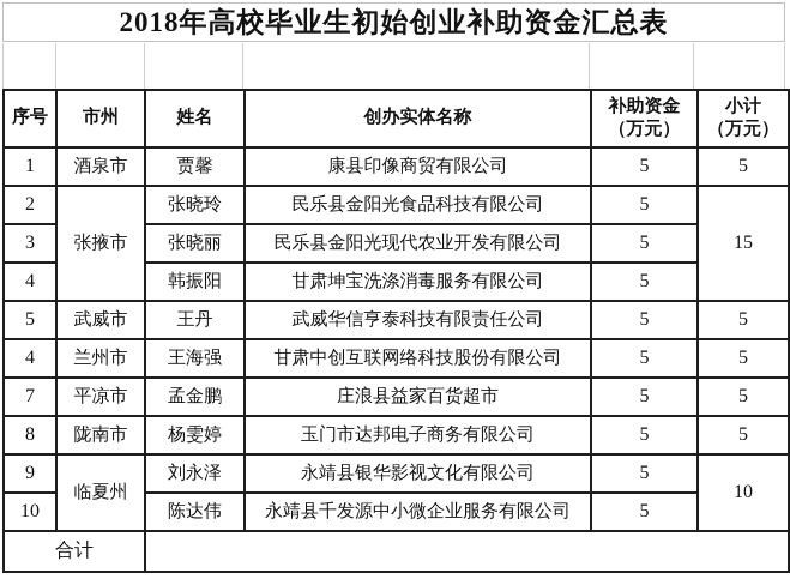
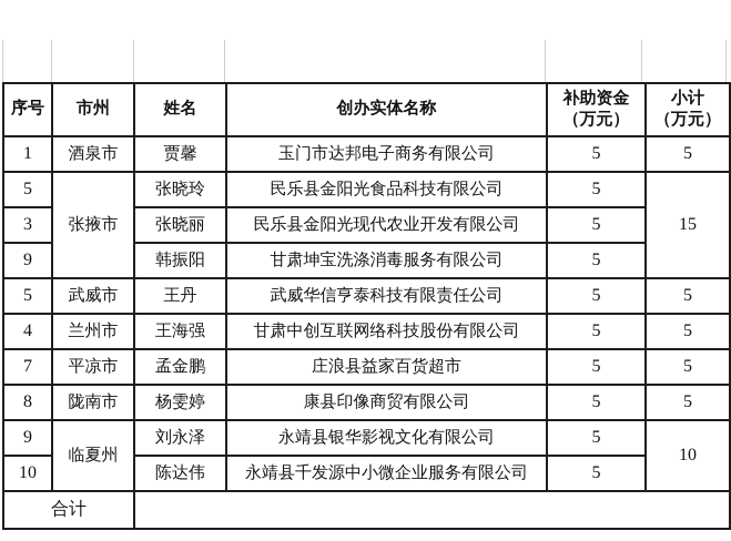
- 2018年高校毕业生初始创业补助资金汇总表
  序号	市州	姓名	创办实体名称	补助资金 （万元）	小计 （万元）
- 1	酒泉市	贾馨	康县印像商贸有限公司	5	5
+ 1	酒泉市	贾馨	玉门市达邦电子商务有限公司	5	5
- 2	张掖市	张晓玲	民乐县金阳光食品科技有限公司	5	15
+ 5	张掖市	张晓玲	民乐县金阳光食品科技有限公司	5	15
  3	张晓丽	民乐县金阳光现代农业开发有限公司	5
- 4	韩振阳	甘肃坤宝洗涤消毒服务有限公司	5
+ 9	韩振阳	甘肃坤宝洗涤消毒服务有限公司	5
  5	武威市	王丹	武威华信亨泰科技有限责任公司	5	5
  4	兰州市	王海强	甘肃中创互联网络科技股份有限公司	5	5
  7	平凉市	孟金鹏	庄浪县益家百货超市	5	5
- 8	陇南市	杨雯婷	玉门市达邦电子商务有限公司	5	5
+ 8	陇南市	杨雯婷	康县印像商贸有限公司	5	5
  9	临夏州	刘永泽	永靖县银华影视文化有限公司	5	10
  10	陈达伟	永靖县千发源中小微企业服务有限公司	5
  合计
